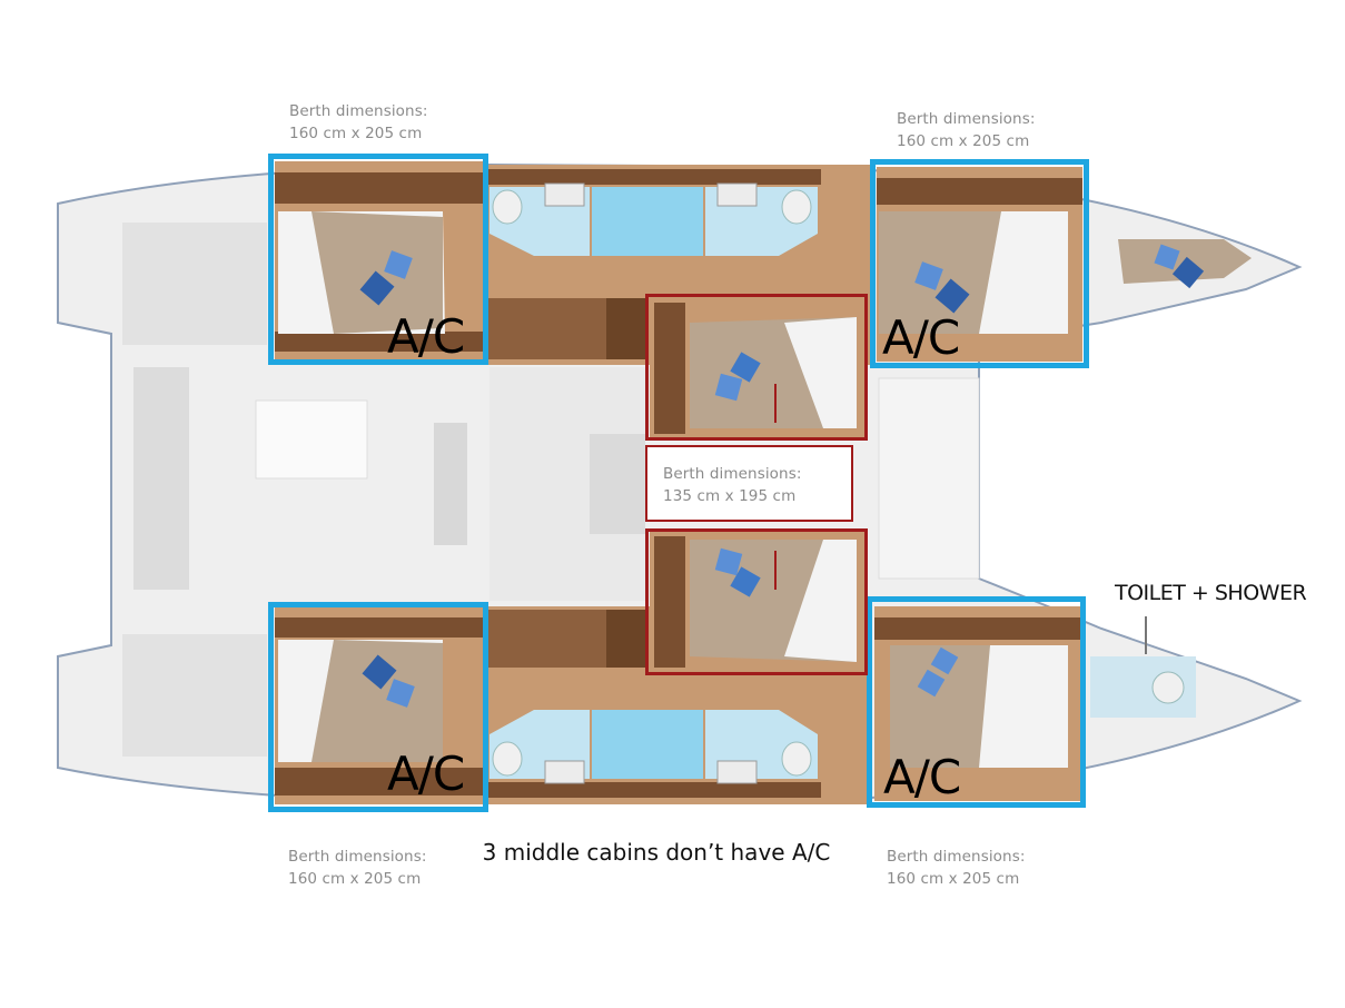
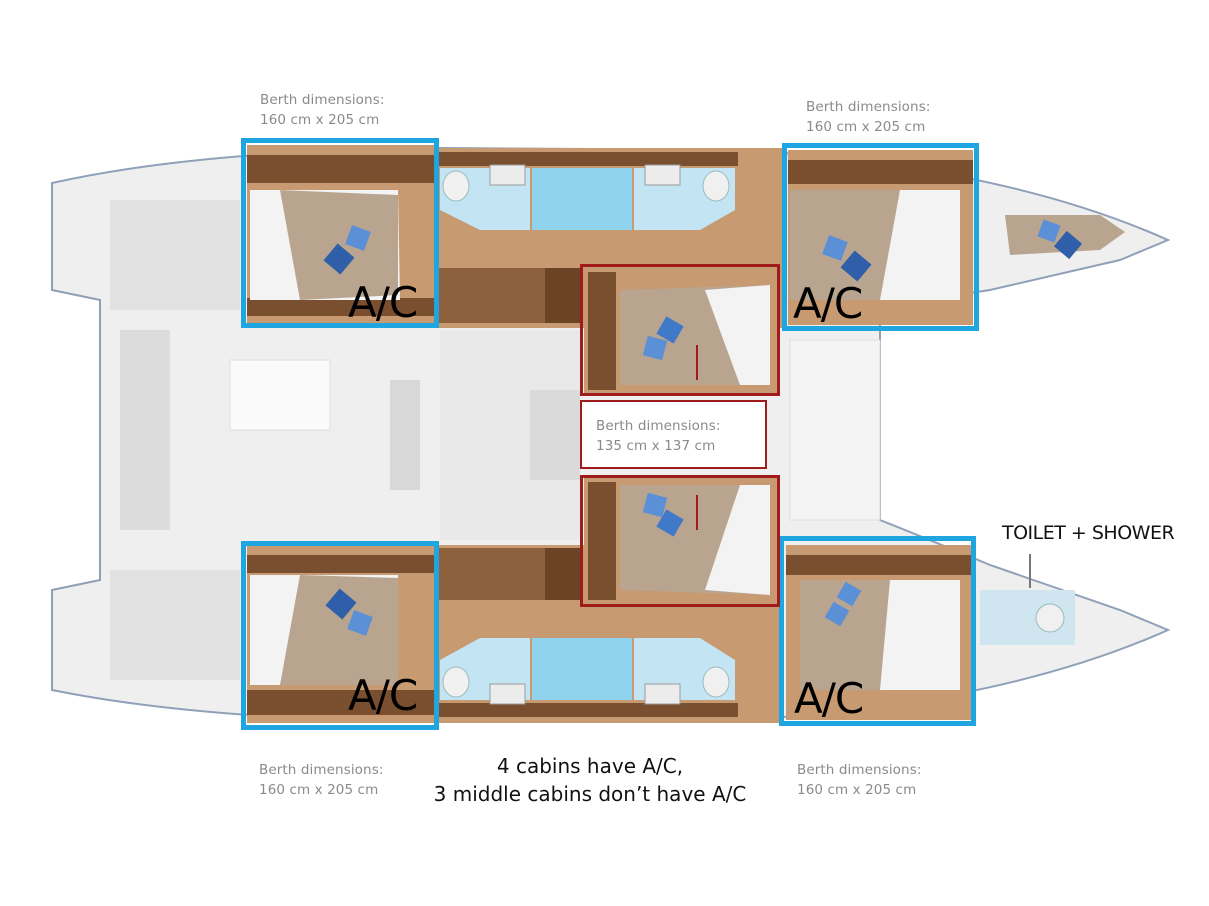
  Berth dimensions:
  160 cm x 205 cm
  Berth dimensions:
  160 cm x 205 cm
  Berth dimensions:
  160 cm x 205 cm
  Berth dimensions:
  160 cm x 205 cm
  A/C
  A/C
  A/C
  A/C
  Berth dimensions:
- 135 cm x 195 cm
+ 135 cm x 137 cm
  TOILET + SHOWER
+ 4 cabins have A/C,
  3 middle cabins don’t have A/C
